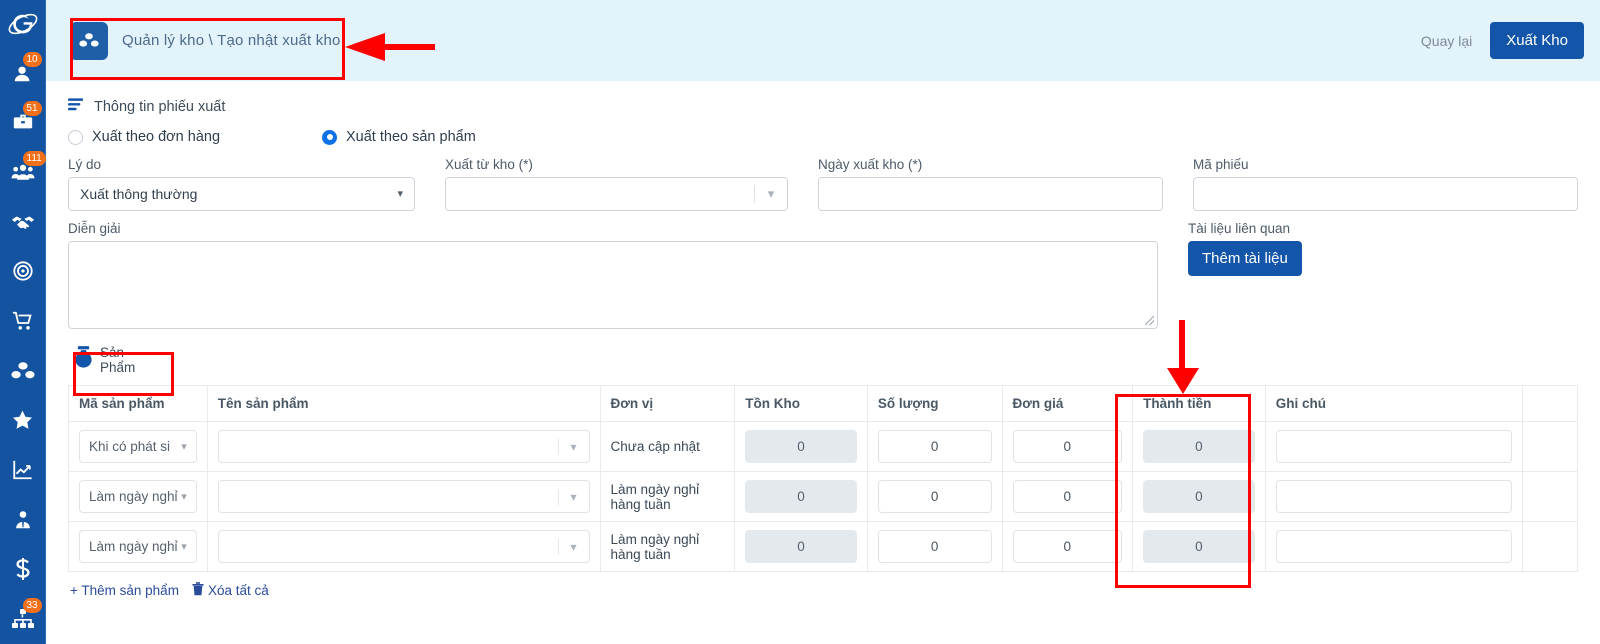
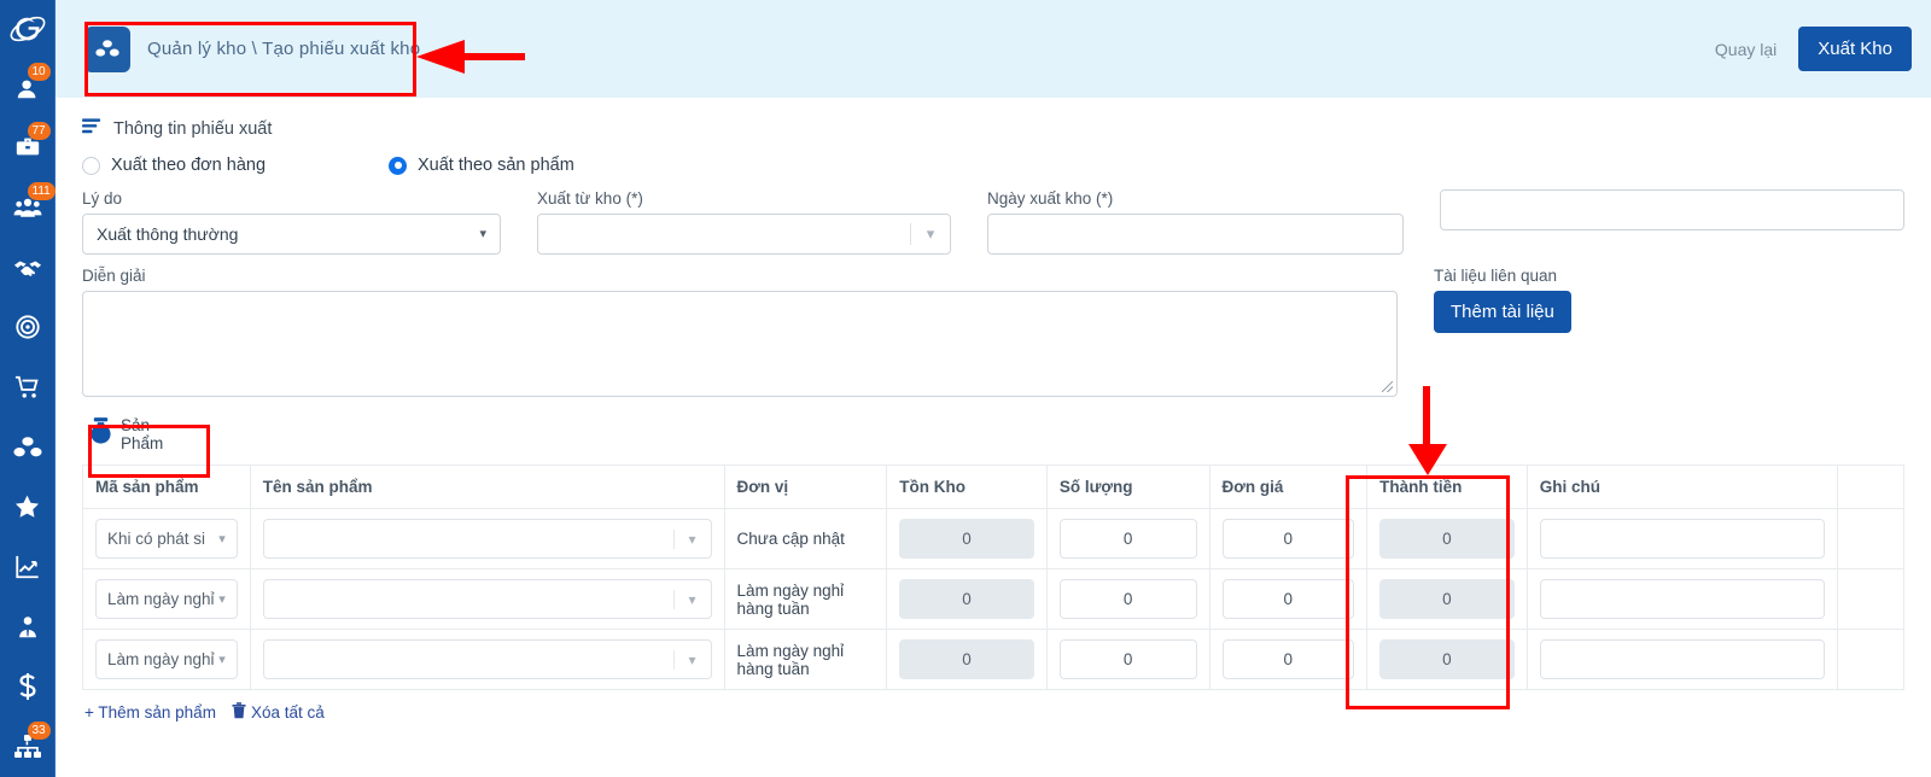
  10
- 51
+ 77
  111
  33
- Quản lý kho \ Tạo nhật xuất kho
+ Quản lý kho \ Tạo phiếu xuất kho
  Quay lại
  Xuất Kho
  Thông tin phiếu xuất
  Xuất theo đơn hàng
  Xuất theo sản phẩm
  Lý do
  Xuất thông thường
  ▾
  Xuất từ kho (*)
  ▾
  Ngày xuất kho (*)
- Mã phiếu
  Diễn giải
  Tài liệu liên quan
  Thêm tài liệu
  Sản Phẩm
  Mã sản phẩm	Tên sản phẩm	Đơn vị	Tồn Kho	Số lượng	Đơn giá	Thành tiền	Ghi chú
  Khi có phát si ▾	▾	Chưa cập nhật	0	0	0	0
  Làm ngày nghỉ ▾	▾	Làm ngày nghỉ hàng tuần	0	0	0	0
  Làm ngày nghỉ ▾	▾	Làm ngày nghỉ hàng tuần	0	0	0	0
  + Thêm sản phẩm
  Xóa tất cả
